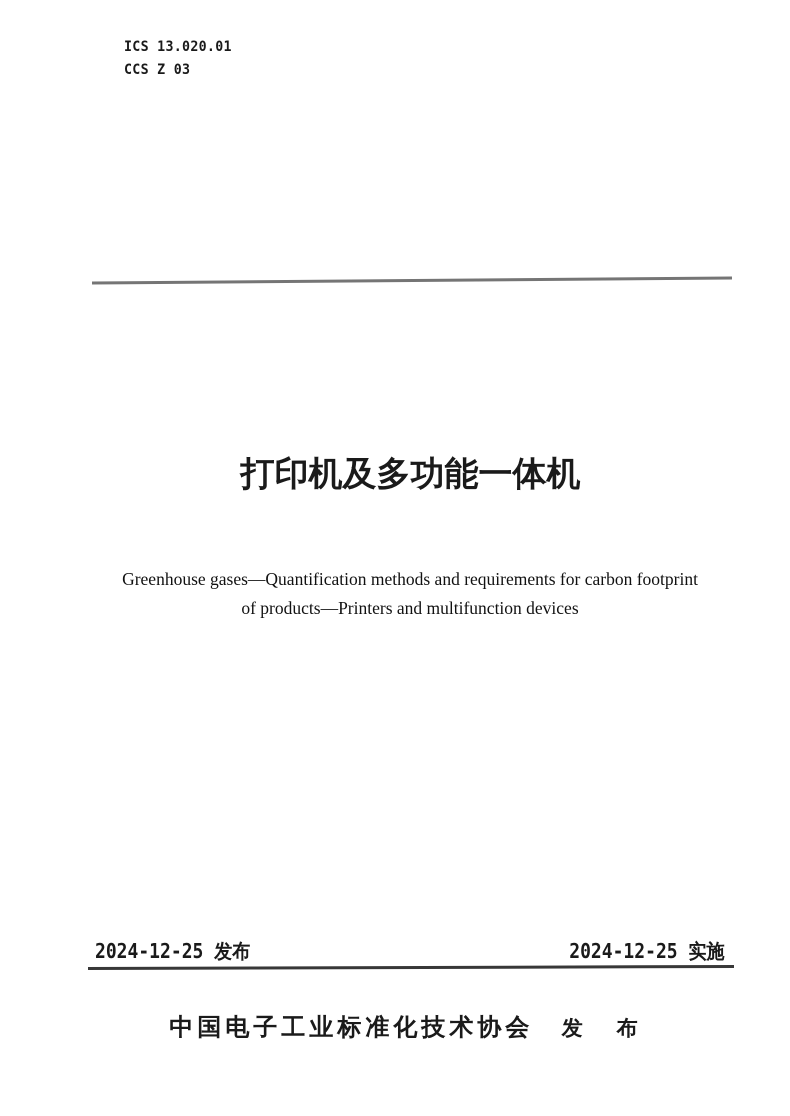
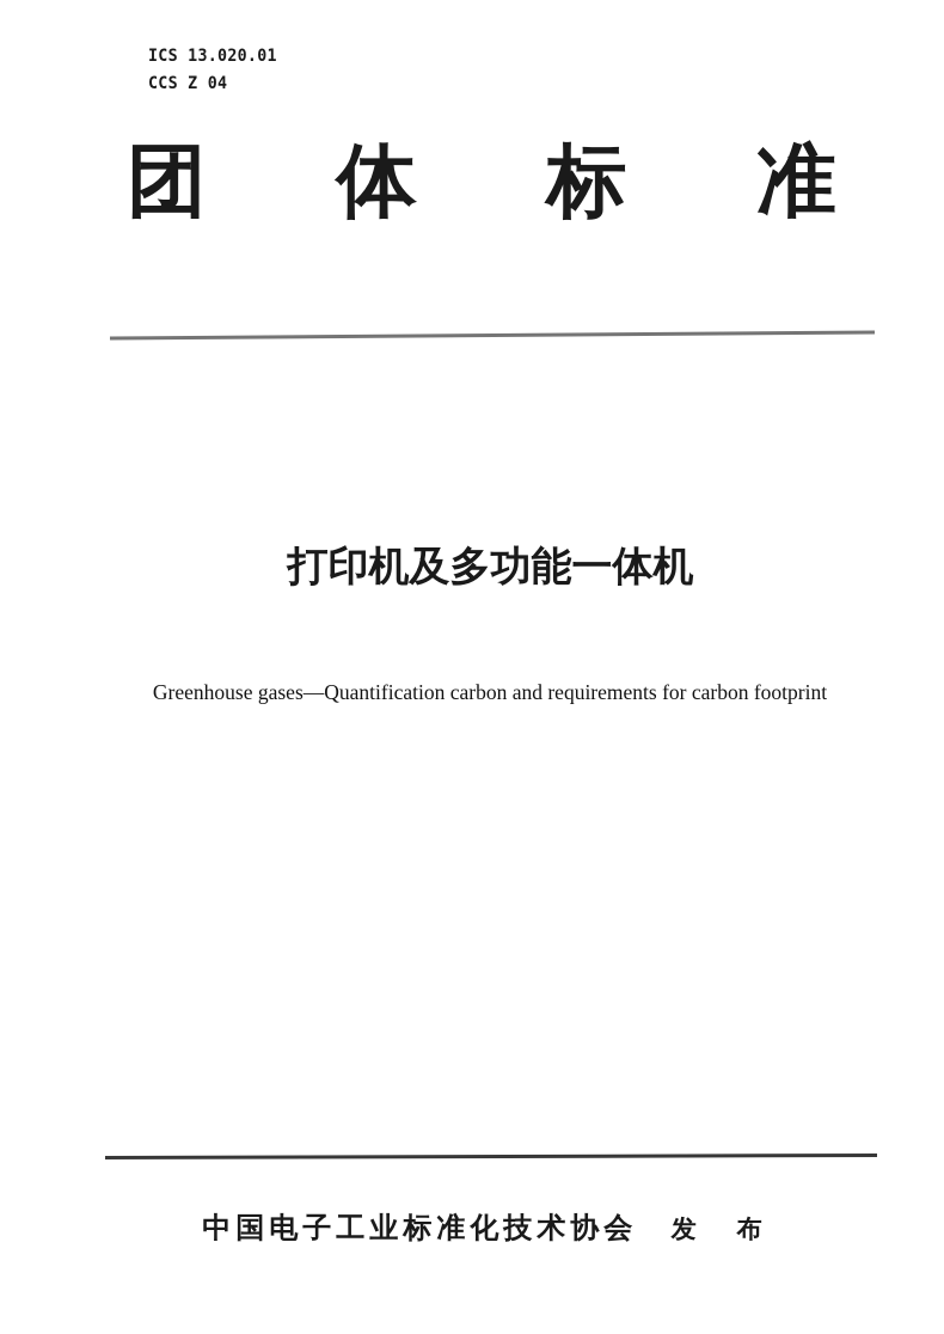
  ICS 13.020.01
- CCS Z 03
+ CCS Z 04
+ 团
+ 体
+ 标
+ 准
  打印机及多功能一体机
- Greenhouse gases—Quantification methods and requirements for carbon footprint
+ Greenhouse gases—Quantification carbon and requirements for carbon footprint
- of products—Printers and multifunction devices
- 2024-12-25 发布
- 2024-12-25 实施
  中国电子工业标准化技术协会 发 布
